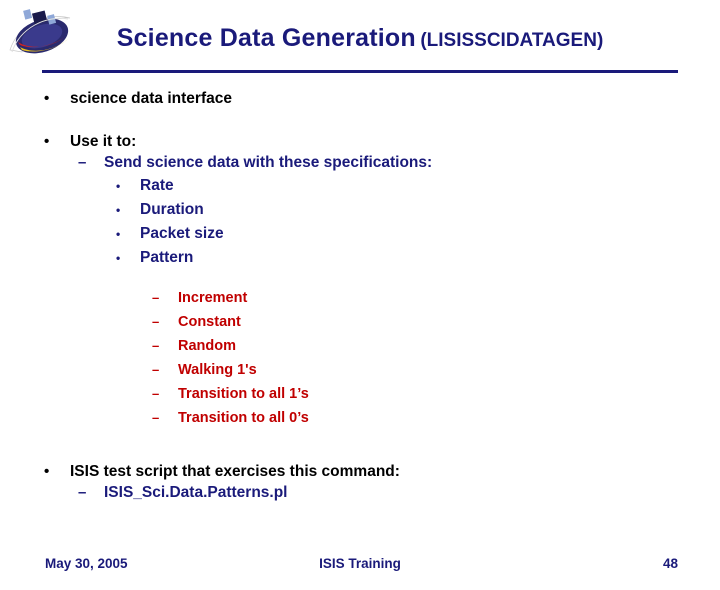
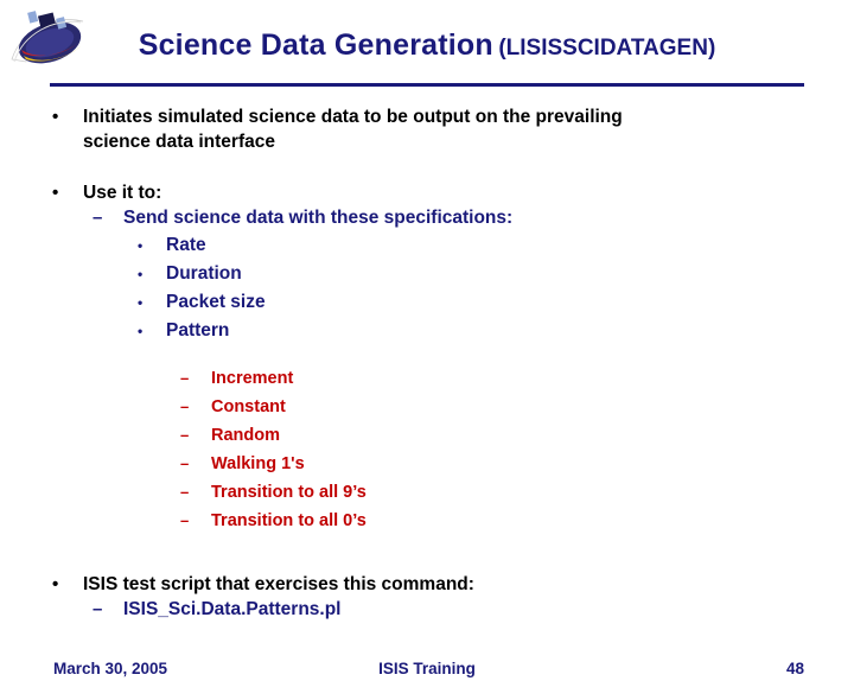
  Science Data Generation (LISISSCIDATAGEN)
  •
+ Initiates simulated science data to be output on the prevailing
  science data interface
  •
  Use it to:
  –
  Send science data with these specifications:
  •
  Rate
  •
  Duration
  •
  Packet size
  •
  Pattern
  –
  Increment
  –
  Constant
  –
  Random
  –
  Walking 1's
  –
- Transition to all 1’s
+ Transition to all 9’s
  –
  Transition to all 0’s
  •
  ISIS test script that exercises this command:
  –
  ISIS_Sci.Data.Patterns.pl
- May 30, 2005
+ March 30, 2005
  ISIS Training
  48
